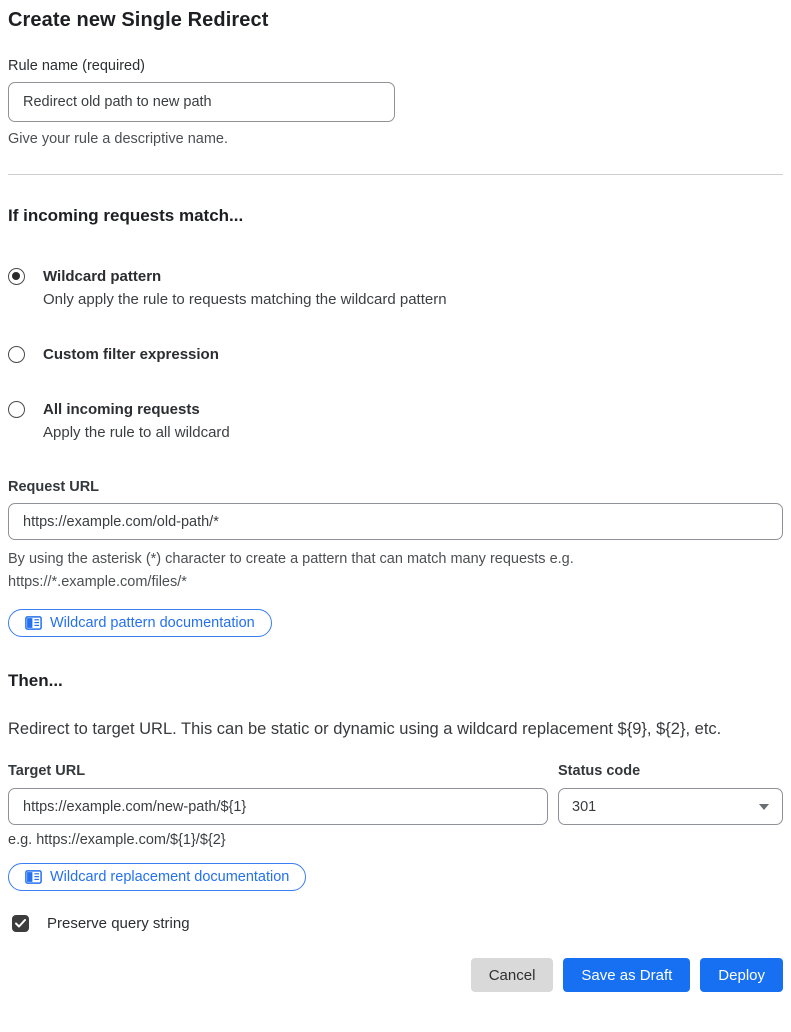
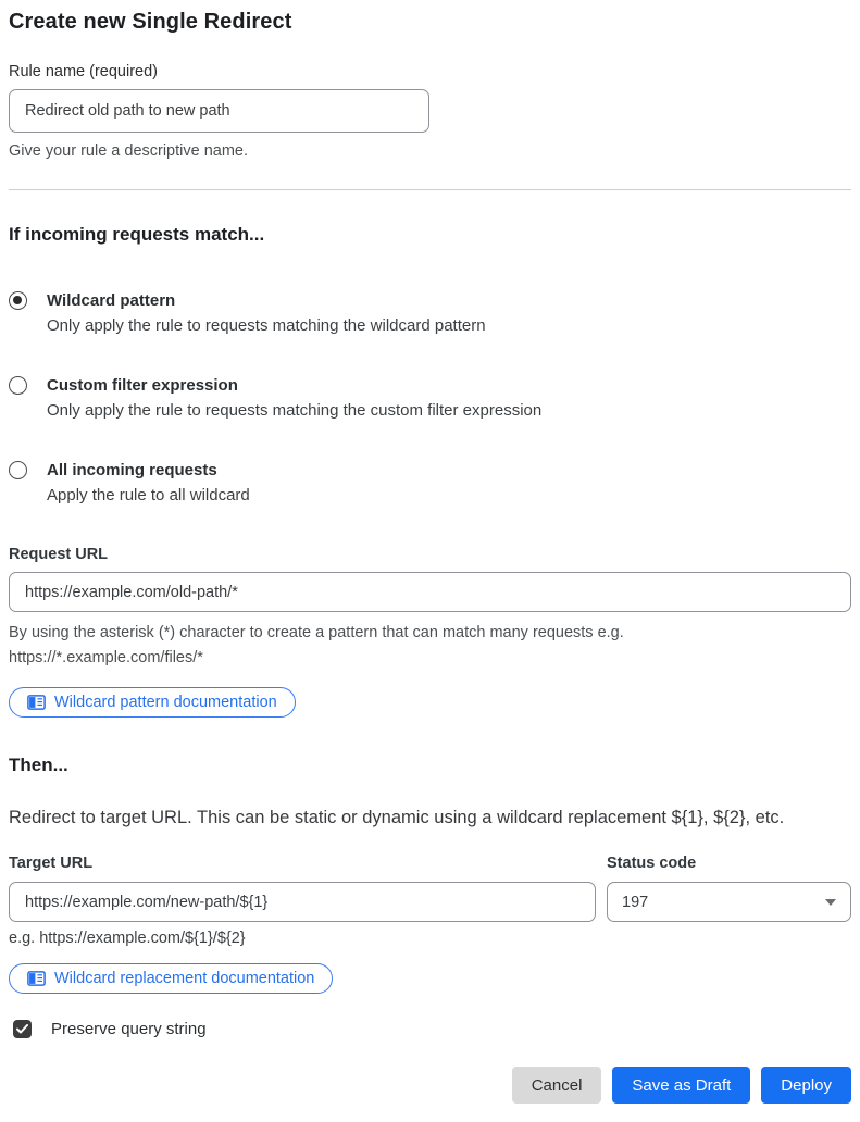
  Create new Single Redirect
  Rule name (required)
  Redirect old path to new path
  Give your rule a descriptive name.
  If incoming requests match...
  Wildcard pattern
  Only apply the rule to requests matching the wildcard pattern
  Custom filter expression
+ Only apply the rule to requests matching the custom filter expression
  All incoming requests
  Apply the rule to all wildcard
  Request URL
  https://example.com/old-path/*
  By using the asterisk (*) character to create a pattern that can match many requests e.g.
  https://*.example.com/files/*
  Wildcard pattern documentation
  Then...
- Redirect to target URL. This can be static or dynamic using a wildcard replacement ${9}, ${2}, etc.
+ Redirect to target URL. This can be static or dynamic using a wildcard replacement ${1}, ${2}, etc.
  Target URL
  https://example.com/new-path/${1}
  e.g. https://example.com/${1}/${2}
  Status code
- 301
+ 197
  Wildcard replacement documentation
  Preserve query string
  Cancel
  Save as Draft
  Deploy
